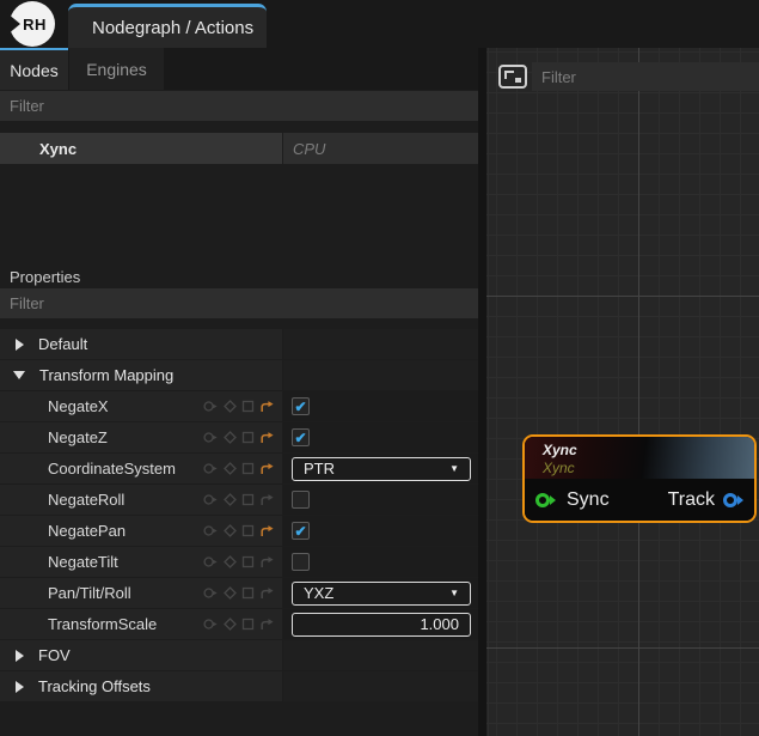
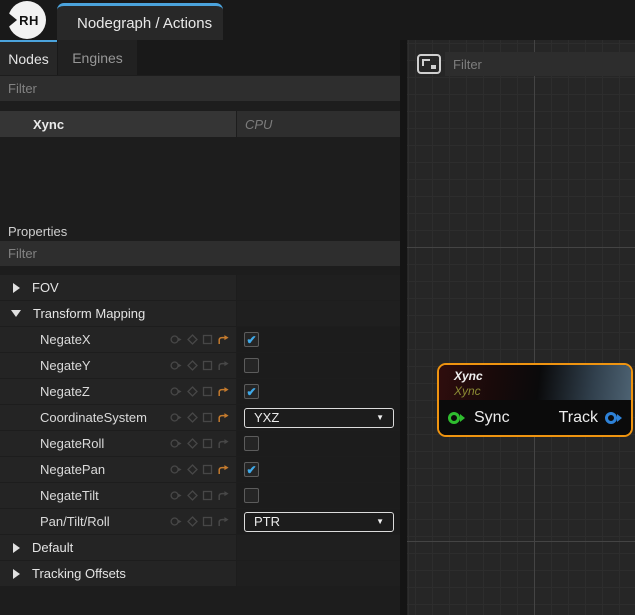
  RH
  Nodegraph / Actions
  Nodes
  Engines
  Filter
  Xync
  CPU
  Properties
  Filter
- Default
+ FOV
  Transform Mapping
  NegateX
  ✔
+ NegateY
  NegateZ
  ✔
  CoordinateSystem
- PTR
+ YXZ
  ▼
  NegateRoll
  NegatePan
  ✔
  NegateTilt
  Pan/Tilt/Roll
- YXZ
+ PTR
  ▼
- TransformScale
- 1.000
- FOV
+ Default
  Tracking Offsets
  Filter
  Xync
  Xync
  Sync
  Track
